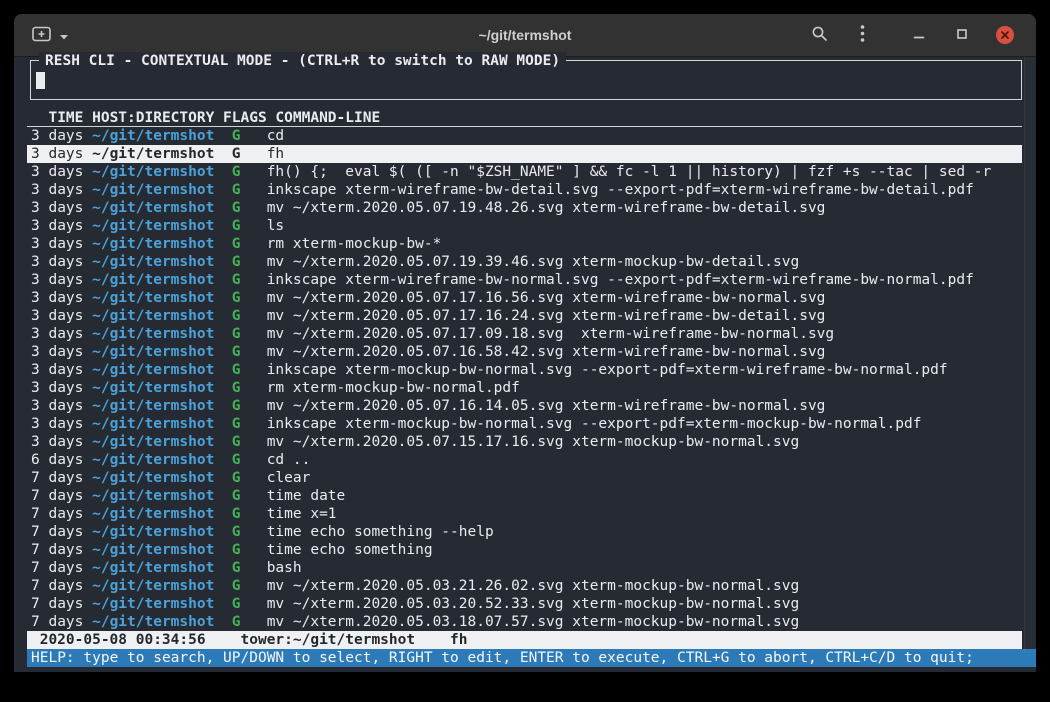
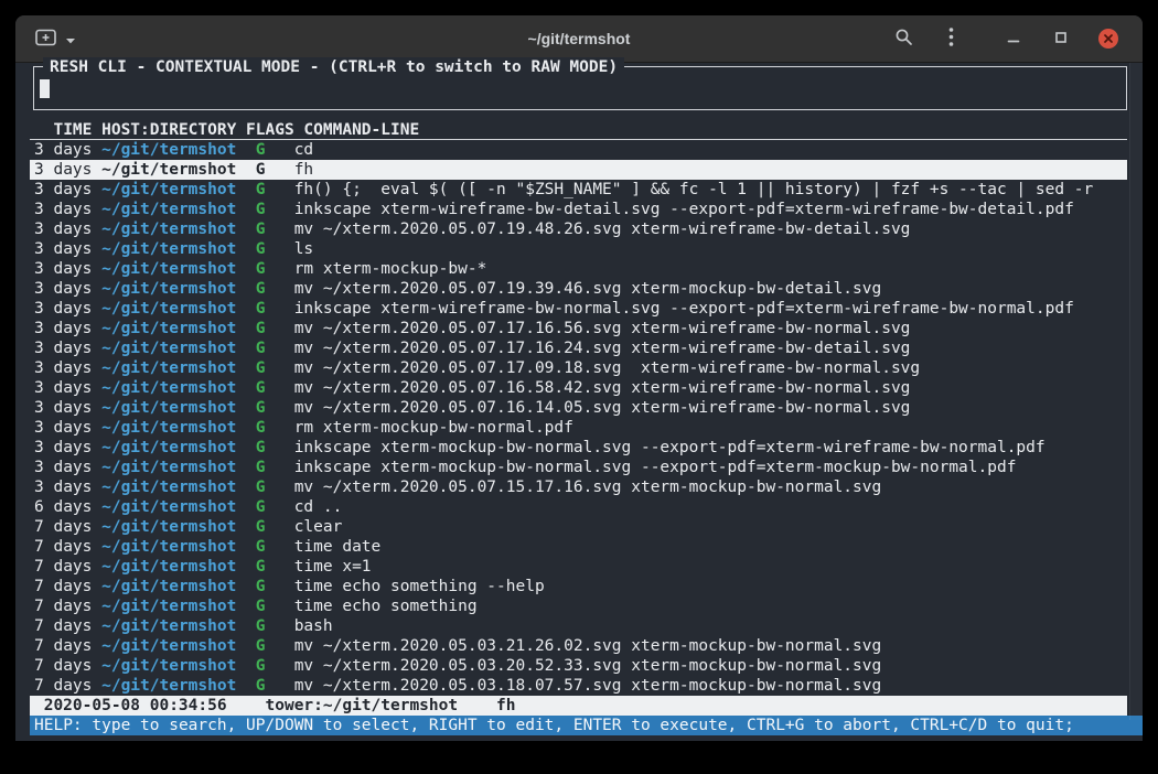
  ~/git/termshot
  RESH CLI - CONTEXTUAL MODE - (CTRL+R to switch to RAW MODE)
  TIME HOST:DIRECTORY FLAGS COMMAND-LINE
  3 days ~/git/termshot G cd
  3 days ~/git/termshot G fh
  3 days ~/git/termshot G fh() {; eval $( ([ -n "$ZSH_NAME" ] && fc -l 1 || history) | fzf +s --tac | sed -r
  3 days ~/git/termshot G inkscape xterm-wireframe-bw-detail.svg --export-pdf=xterm-wireframe-bw-detail.pdf
  3 days ~/git/termshot G mv ~/xterm.2020.05.07.19.48.26.svg xterm-wireframe-bw-detail.svg
  3 days ~/git/termshot G ls
  3 days ~/git/termshot G rm xterm-mockup-bw-*
  3 days ~/git/termshot G mv ~/xterm.2020.05.07.19.39.46.svg xterm-mockup-bw-detail.svg
  3 days ~/git/termshot G inkscape xterm-wireframe-bw-normal.svg --export-pdf=xterm-wireframe-bw-normal.pdf
  3 days ~/git/termshot G mv ~/xterm.2020.05.07.17.16.56.svg xterm-wireframe-bw-normal.svg
  3 days ~/git/termshot G mv ~/xterm.2020.05.07.17.16.24.svg xterm-wireframe-bw-detail.svg
  3 days ~/git/termshot G mv ~/xterm.2020.05.07.17.09.18.svg xterm-wireframe-bw-normal.svg
  3 days ~/git/termshot G mv ~/xterm.2020.05.07.16.58.42.svg xterm-wireframe-bw-normal.svg
- 3 days ~/git/termshot G inkscape xterm-mockup-bw-normal.svg --export-pdf=xterm-wireframe-bw-normal.pdf
+ 3 days ~/git/termshot G mv ~/xterm.2020.05.07.16.14.05.svg xterm-wireframe-bw-normal.svg
  3 days ~/git/termshot G rm xterm-mockup-bw-normal.pdf
- 3 days ~/git/termshot G mv ~/xterm.2020.05.07.16.14.05.svg xterm-wireframe-bw-normal.svg
+ 3 days ~/git/termshot G inkscape xterm-mockup-bw-normal.svg --export-pdf=xterm-wireframe-bw-normal.pdf
  3 days ~/git/termshot G inkscape xterm-mockup-bw-normal.svg --export-pdf=xterm-mockup-bw-normal.pdf
  3 days ~/git/termshot G mv ~/xterm.2020.05.07.15.17.16.svg xterm-mockup-bw-normal.svg
  6 days ~/git/termshot G cd ..
  7 days ~/git/termshot G clear
  7 days ~/git/termshot G time date
  7 days ~/git/termshot G time x=1
  7 days ~/git/termshot G time echo something --help
  7 days ~/git/termshot G time echo something
  7 days ~/git/termshot G bash
  7 days ~/git/termshot G mv ~/xterm.2020.05.03.21.26.02.svg xterm-mockup-bw-normal.svg
  7 days ~/git/termshot G mv ~/xterm.2020.05.03.20.52.33.svg xterm-mockup-bw-normal.svg
  7 days ~/git/termshot G mv ~/xterm.2020.05.03.18.07.57.svg xterm-mockup-bw-normal.svg
  2020-05-08 00:34:56 tower:~/git/termshot fh
  HELP: type to search, UP/DOWN to select, RIGHT to edit, ENTER to execute, CTRL+G to abort, CTRL+C/D to quit;
